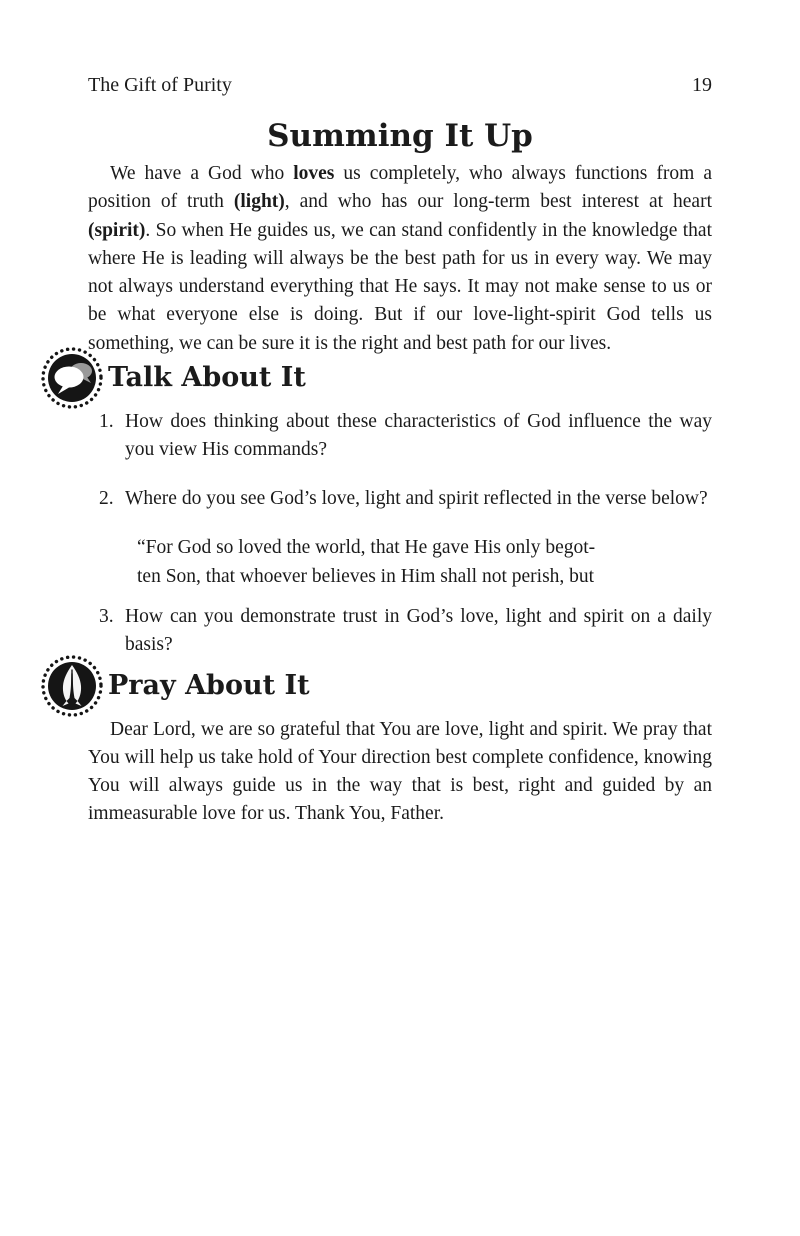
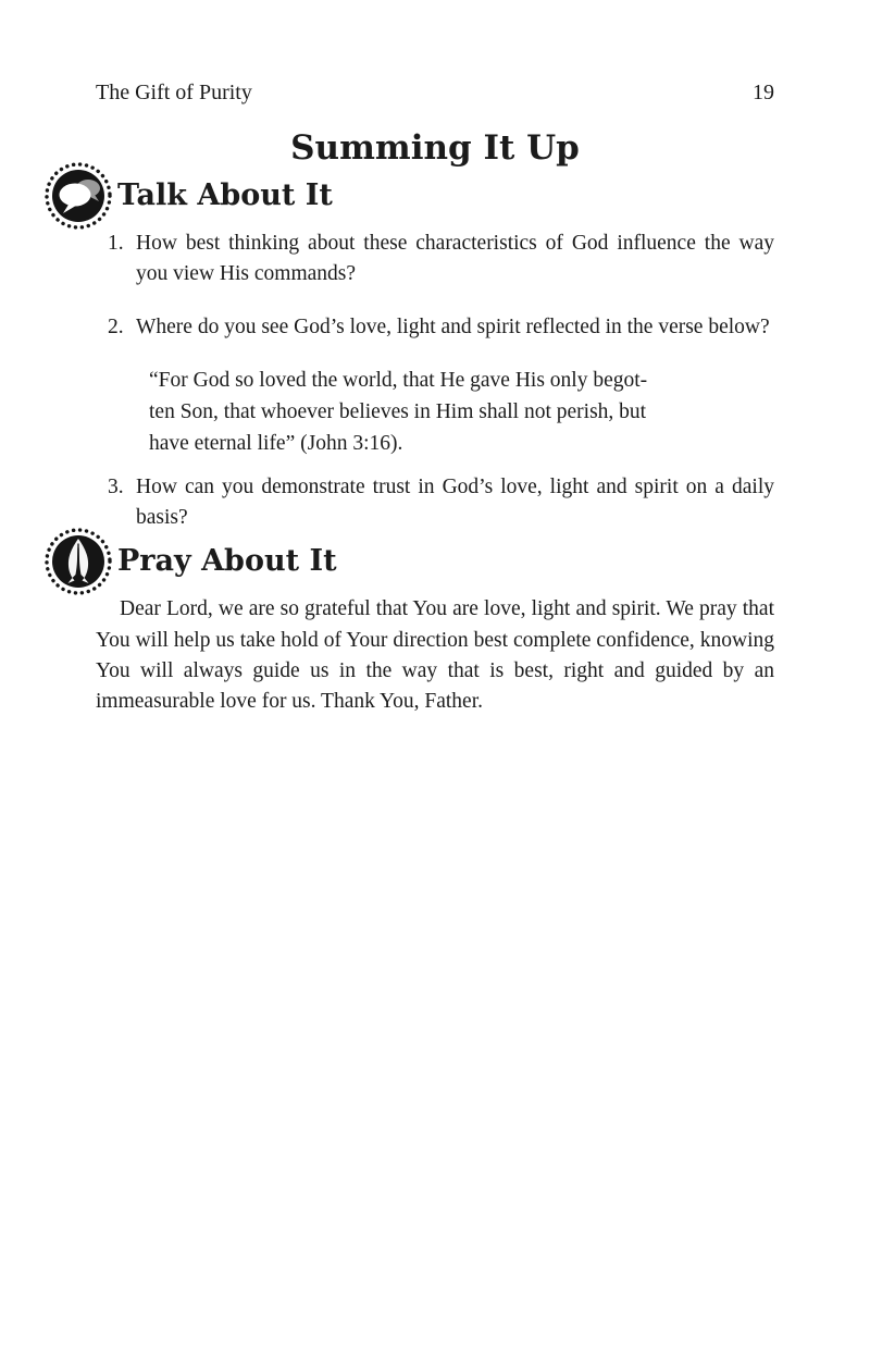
  The Gift of Purity
  19
  Summing It Up
- We have a God who loves us completely, who always functions from a position of truth (light), and who has our long-term best interest at heart (spirit). So when He guides us, we can stand confidently in the knowledge that where He is leading will always be the best path for us in every way. We may not always understand everything that He says. It may not make sense to us or be what everyone else is doing. But if our love-light-spirit God tells us something, we can be sure it is the right and best path for our lives.
  Talk About It
  1.
- How does thinking about these characteristics of God influence the way you view His commands?
+ How best thinking about these characteristics of God influence the way you view His commands?
  2.
  Where do you see God’s love, light and spirit reflected in the verse below?
  “For God so loved the world, that He gave His only begot-
  ten Son, that whoever believes in Him shall not perish, but
+ have eternal life” (John 3:16).
  3.
  How can you demonstrate trust in God’s love, light and spirit on a daily basis?
  Pray About It
  Dear Lord, we are so grateful that You are love, light and spirit. We pray that You will help us take hold of Your direction best complete confidence, knowing You will always guide us in the way that is best, right and guided by an immeasurable love for us. Thank You, Father.
